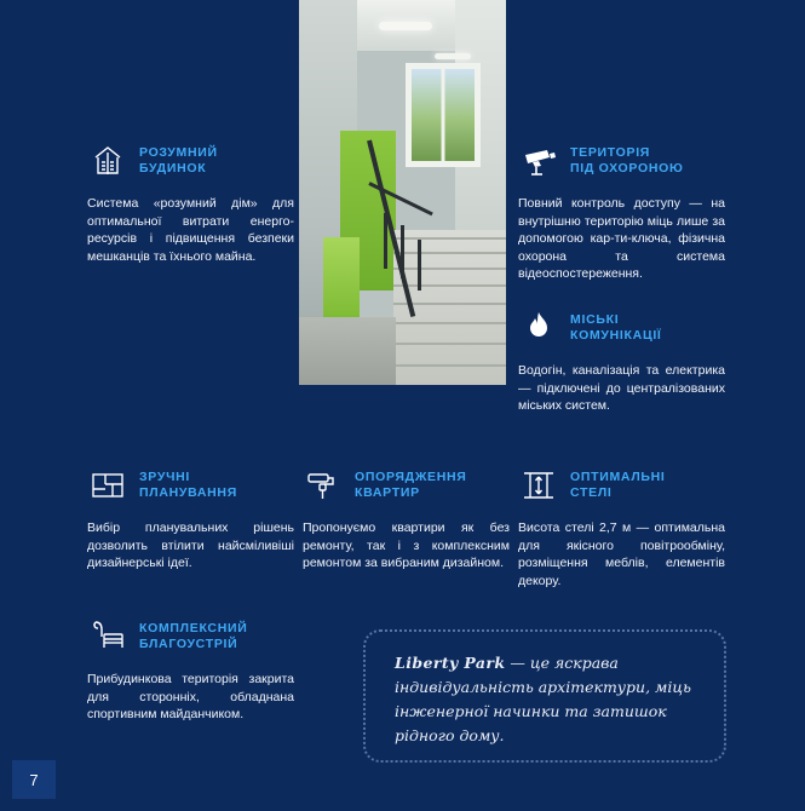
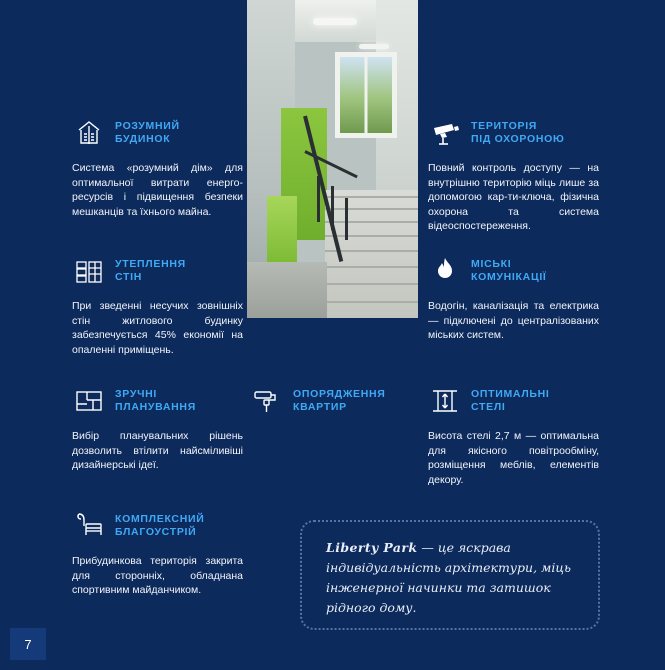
  РОЗУМНИЙ
  БУДИНОК
  Система «розумний дім» для оптимальної витрати енерго-ресурсів і підвищення безпеки мешканців та їхнього майна.
  ТЕРИТОРІЯ
  ПІД ОХОРОНОЮ
  Повний контроль доступу — на внутрішню територію міць лише за допомогою кар-ти-ключа, фізична охорона та система відеоспостереження.
+ УТЕПЛЕННЯ
+ СТІН
+ При зведенні несучих зовнішніх стін житлового будинку забезпечується 45% економії на опаленні приміщень.
  МІСЬКІ
  КОМУНІКАЦІЇ
  Водогін, каналізація та електрика — підключені до централізованих міських систем.
  ЗРУЧНІ
  ПЛАНУВАННЯ
  Вибір планувальних рішень дозволить втілити найсміливіші дизайнерські ідеї.
  ОПОРЯДЖЕННЯ
  КВАРТИР
- Пропонуємо квартири як без ремонту, так і з комплексним ремонтом за вибраним дизайном.
  ОПТИМАЛЬНІ
  СТЕЛІ
  Висота стелі 2,7 м — оптимальна для якісного повітрообміну, розміщення меблів, елементів декору.
  КОМПЛЕКСНИЙ
  БЛАГОУСТРІЙ
  Прибудинкова територія закрита для сторонніх, обладнана спортивним майданчиком.
  Liberty Park — це яскрава індивідуальність архітектури, міць інженерної начинки та затишок рідного дому.
  7
